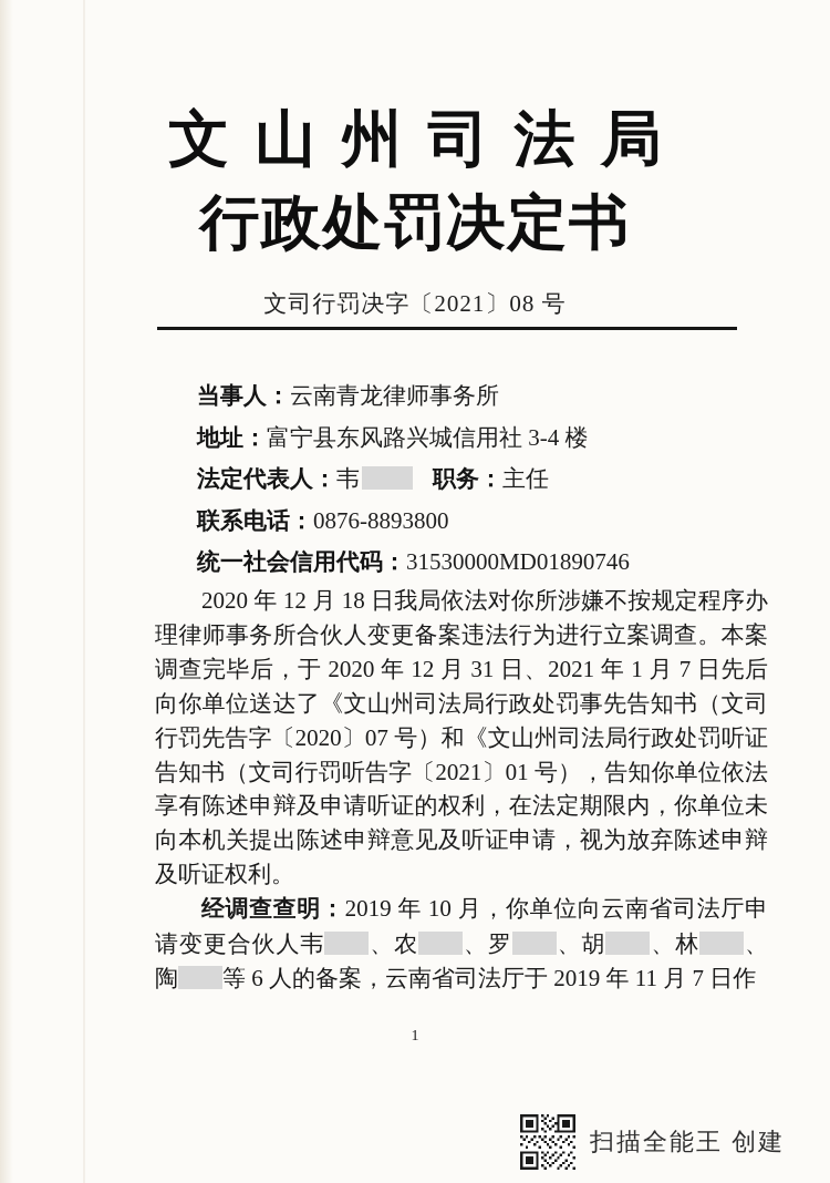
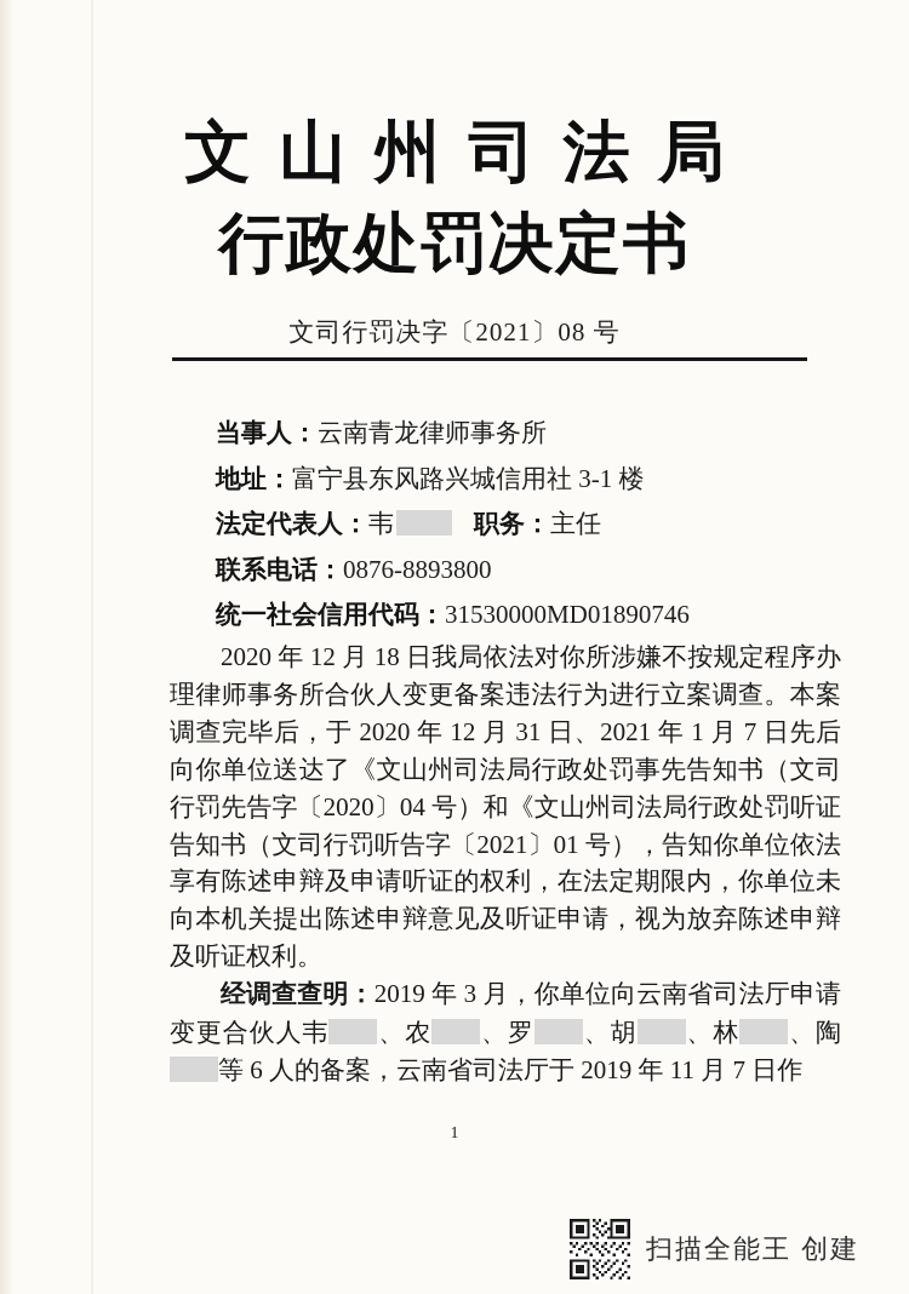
  文山州司法局
  行政处罚决定书
  文司行罚决字〔2021〕08 号
  当事人：云南青龙律师事务所
- 地址：富宁县东风路兴城信用社 3-4 楼
+ 地址：富宁县东风路兴城信用社 3-1 楼
  法定代表人：韦 职务：主任
  联系电话：0876-8893800
  统一社会信用代码：31530000MD01890746
- 2020 年 12 月 18 日我局依法对你所涉嫌不按规定程序办理律师事务所合伙人变更备案违法行为进行立案调查。本案调查完毕后，于 2020 年 12 月 31 日、2021 年 1 月 7 日先后向你单位送达了《文山州司法局行政处罚事先告知书（文司行罚先告字〔2020〕07 号）和《文山州司法局行政处罚听证告知书（文司行罚听告字〔2021〕01 号），告知你单位依法享有陈述申辩及申请听证的权利，在法定期限内，你单位未向本机关提出陈述申辩意见及听证申请，视为放弃陈述申辩及听证权利。
+ 2020 年 12 月 18 日我局依法对你所涉嫌不按规定程序办理律师事务所合伙人变更备案违法行为进行立案调查。本案调查完毕后，于 2020 年 12 月 31 日、2021 年 1 月 7 日先后向你单位送达了《文山州司法局行政处罚事先告知书（文司行罚先告字〔2020〕04 号）和《文山州司法局行政处罚听证告知书（文司行罚听告字〔2021〕01 号），告知你单位依法享有陈述申辩及申请听证的权利，在法定期限内，你单位未向本机关提出陈述申辩意见及听证申请，视为放弃陈述申辩及听证权利。
- 经调查查明：2019 年 10 月，你单位向云南省司法厅申请变更合伙人韦 、农 、罗 、胡 、林 、陶 等 6 人的备案，云南省司法厅于 2019 年 11 月 7 日作
+ 经调查查明：2019 年 3 月，你单位向云南省司法厅申请变更合伙人韦 、农 、罗 、胡 、林 、陶等 6 人的备案，云南省司法厅于 2019 年 11 月 7 日作
  1
  扫描全能王 创建
